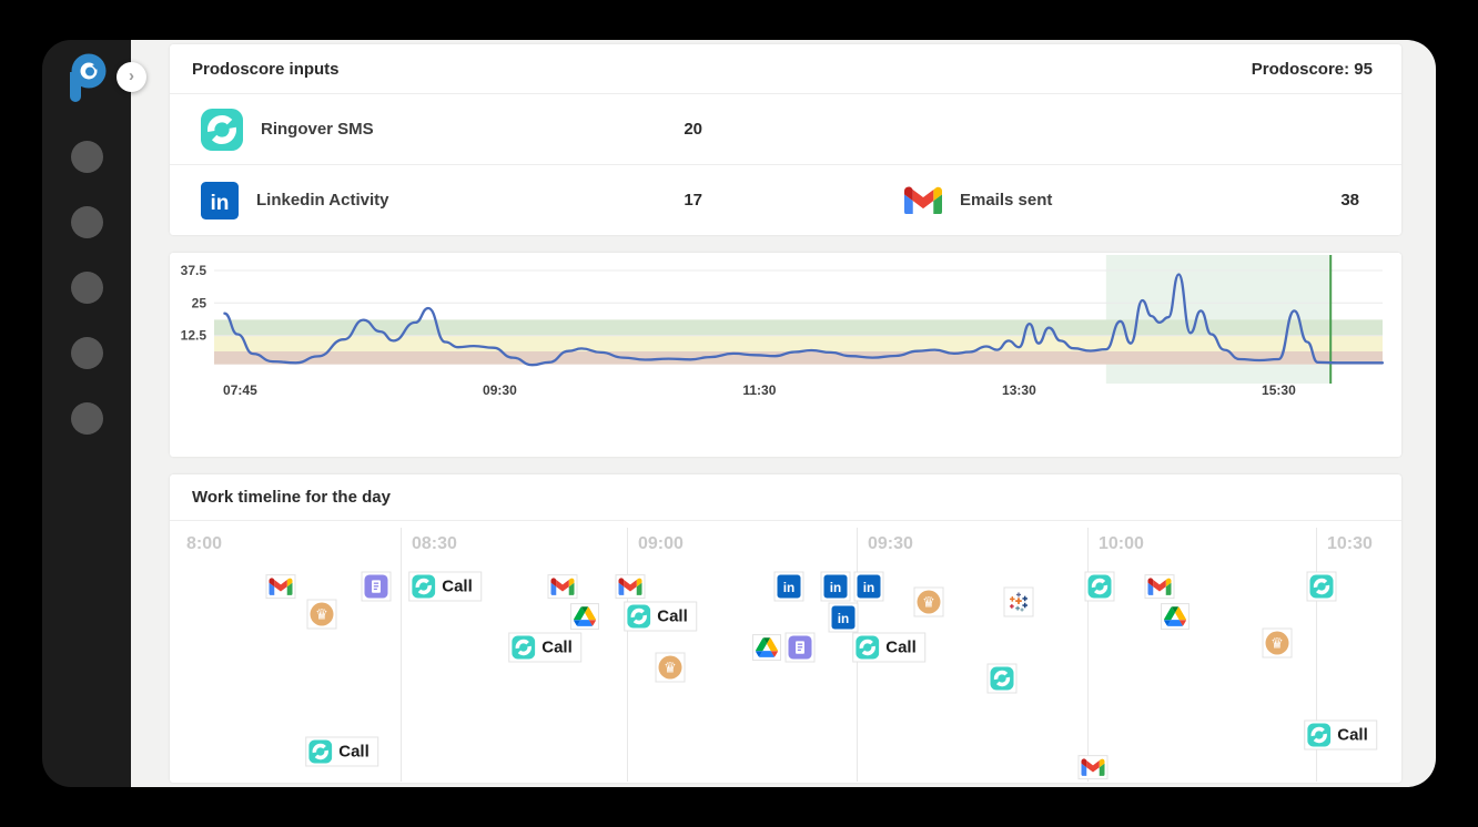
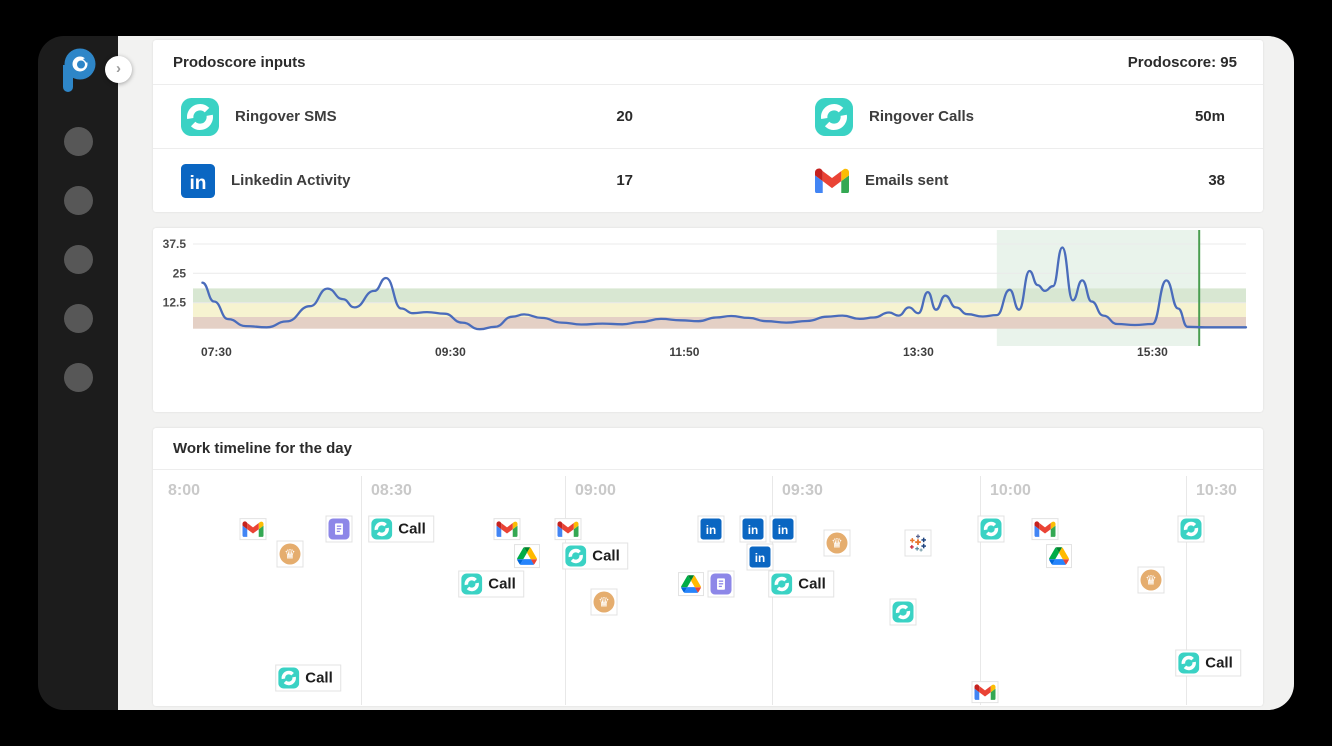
  ›
  Prodoscore inputs
  Prodoscore: 95
  Ringover SMS
  20
+ Ringover Calls
+ 50m
  in
  Linkedin Activity
  17
  Emails sent
  38
  12.5
  25
  37.5
- 07:45
+ 07:30
  09:30
- 11:30
+ 11:50
  13:30
  15:30
  Work timeline for the day
  8:00
  08:30
  09:00
  09:30
  10:00
  10:30
  ♛
  Call
  Call
  Call
  Call
  ♛
  in
  in
  in
  in
  ♛
  Call
  ♛
  Call
